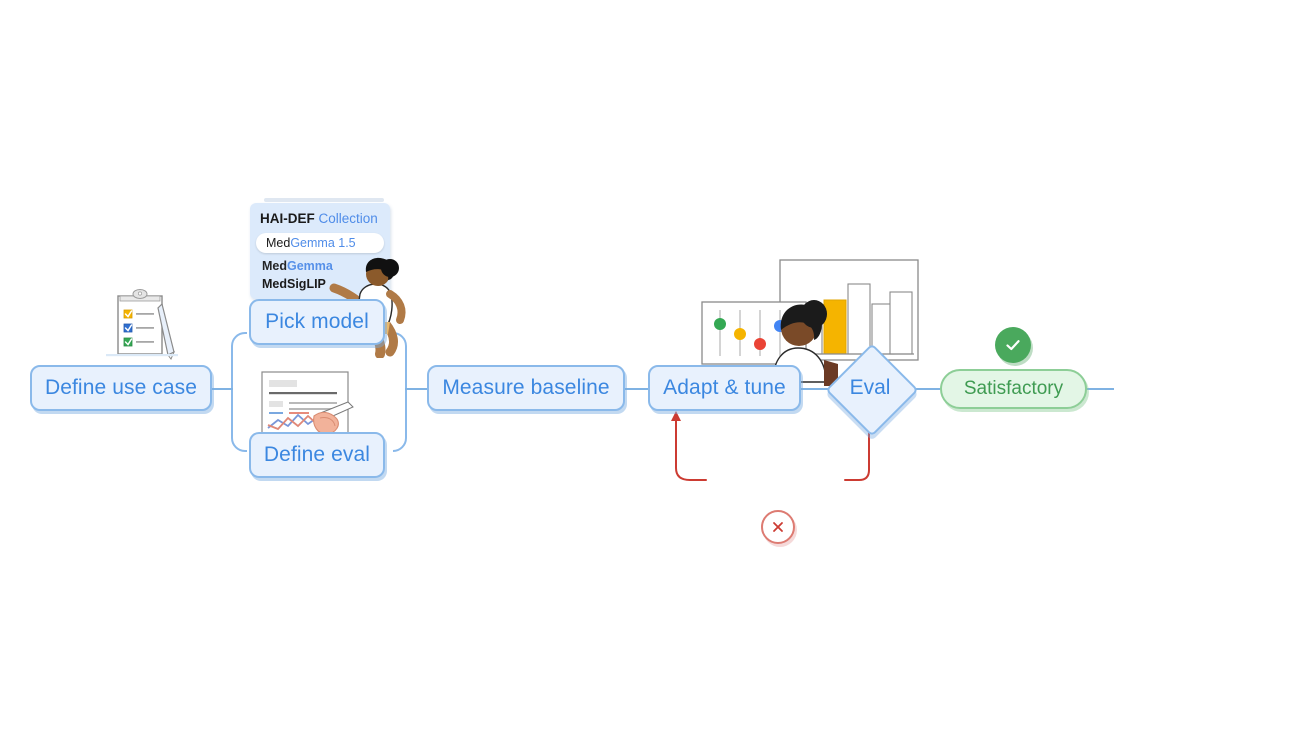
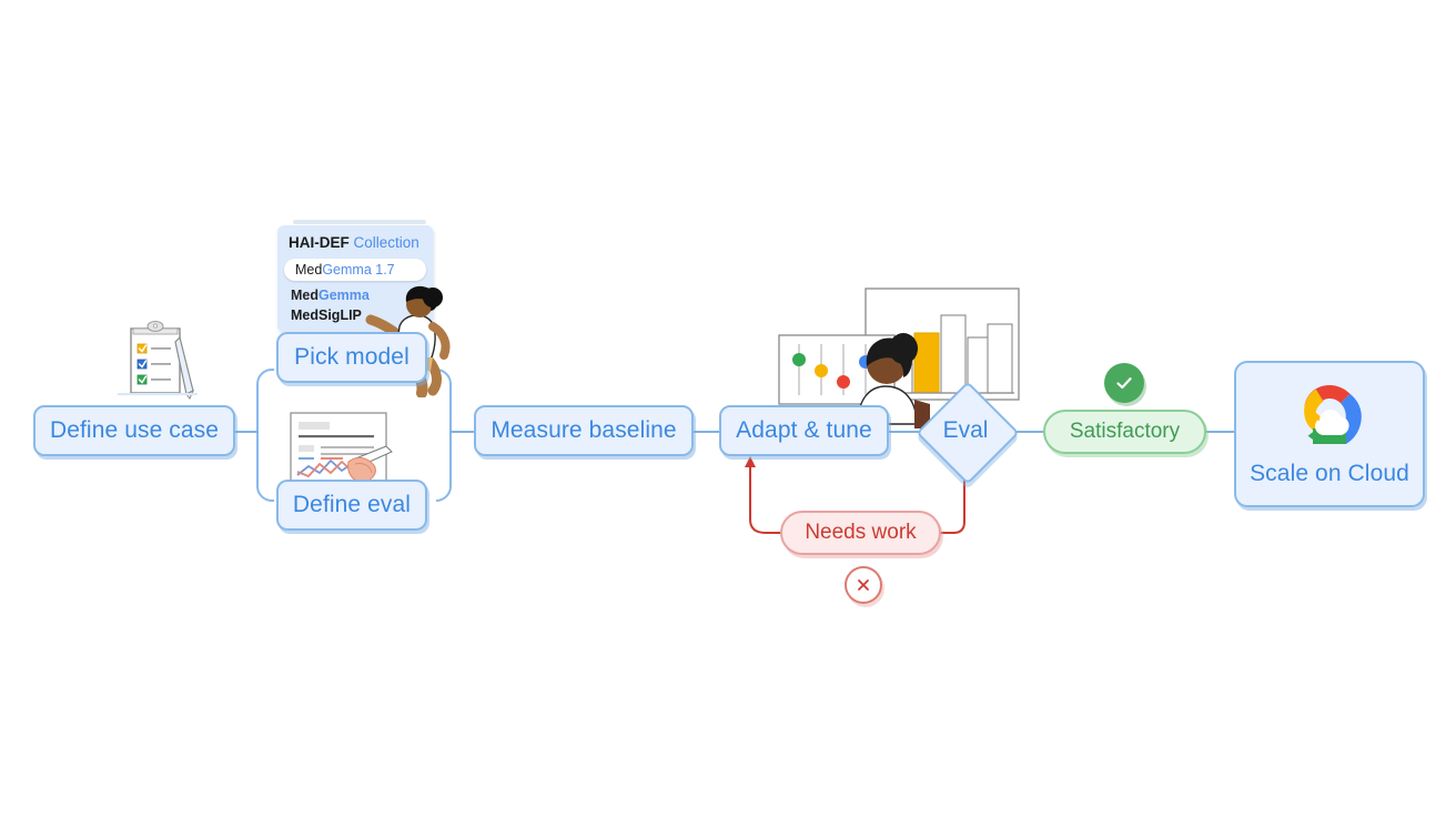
  HAI-DEF Collection
- MedGemma 1.5
+ MedGemma 1.7
  MedGemma
  MedSigLIP
  Define use case
  Pick model
  Define eval
  Measure baseline
  Adapt & tune
  Eval
  Satisfactory
+ Needs work
+ Scale on Cloud
